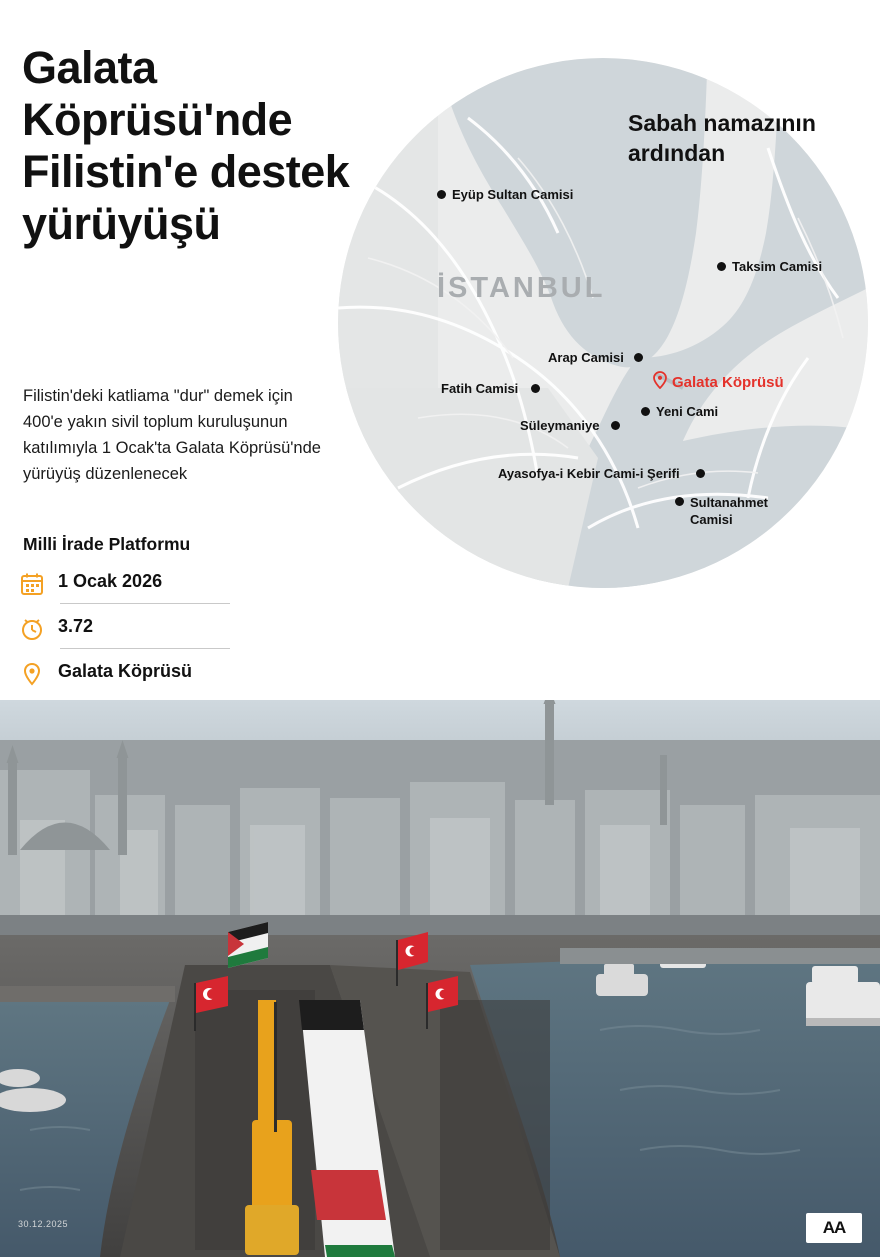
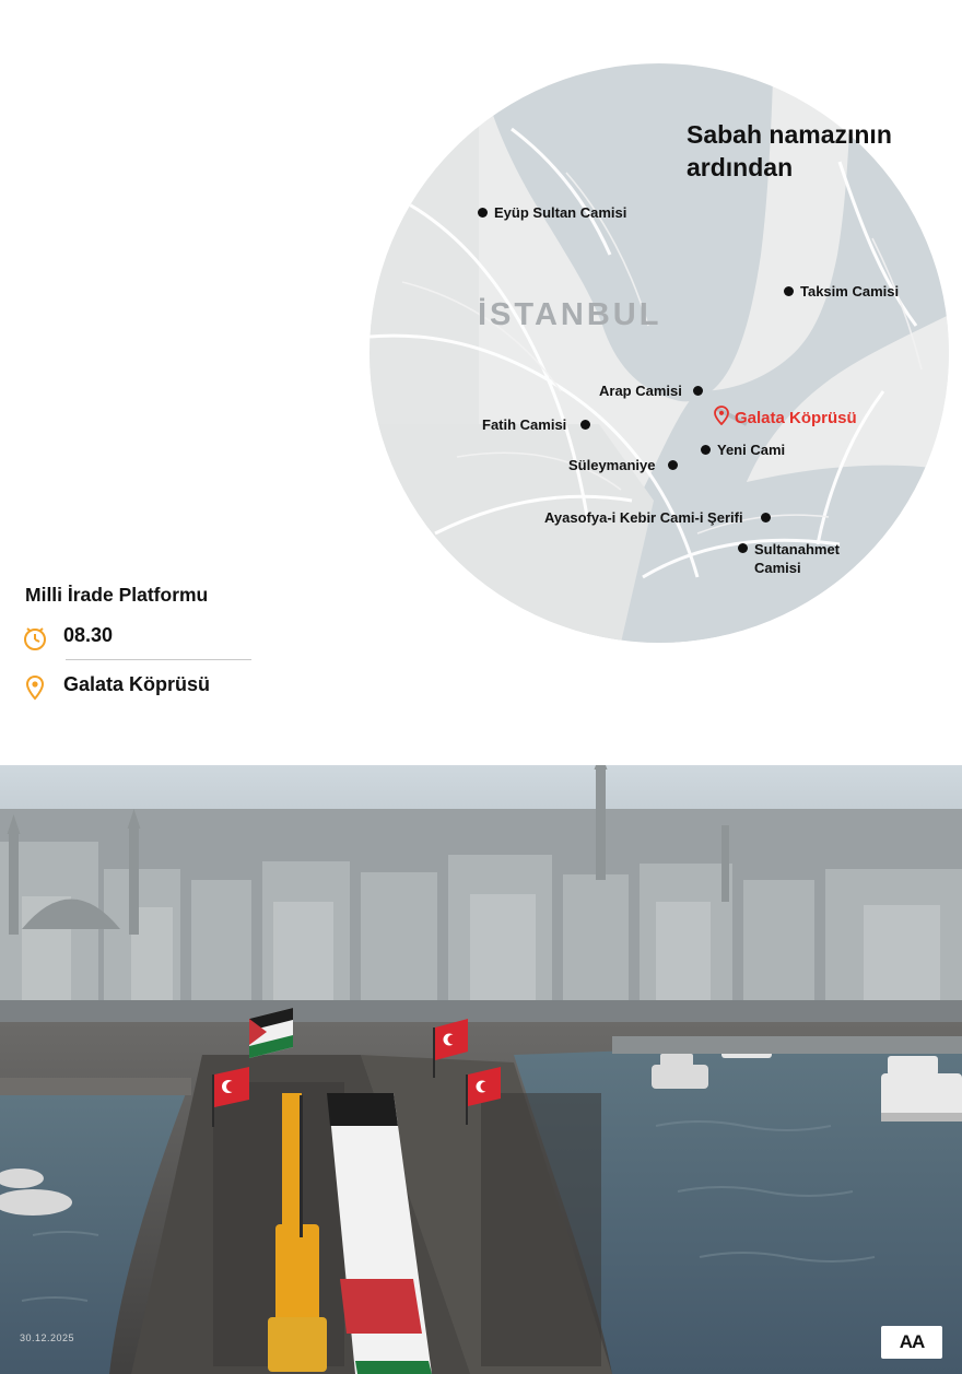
- Galata Köprüsü'nde Filistin'e destek yürüyüşü
- Filistin'deki katliama "dur" demek için 400'e yakın sivil toplum kuruluşunun katılımıyla 1 Ocak'ta Galata Köprüsü'nde yürüyüş düzenlenecek
  Milli İrade Platformu
- 1 Ocak 2026
- 3.72
+ 08.30
  Galata Köprüsü
  Sabah namazının ardından
  İSTANBUL
  Eyüp Sultan Camisi
  Taksim Camisi
  Arap Camisi
  Galata Köprüsü
  Fatih Camisi
  Yeni Cami
  Süleymaniye
  Ayasofya-i Kebir Cami-i Şerifi
  Sultanahmet Camisi
  30.12.2025
  AA
